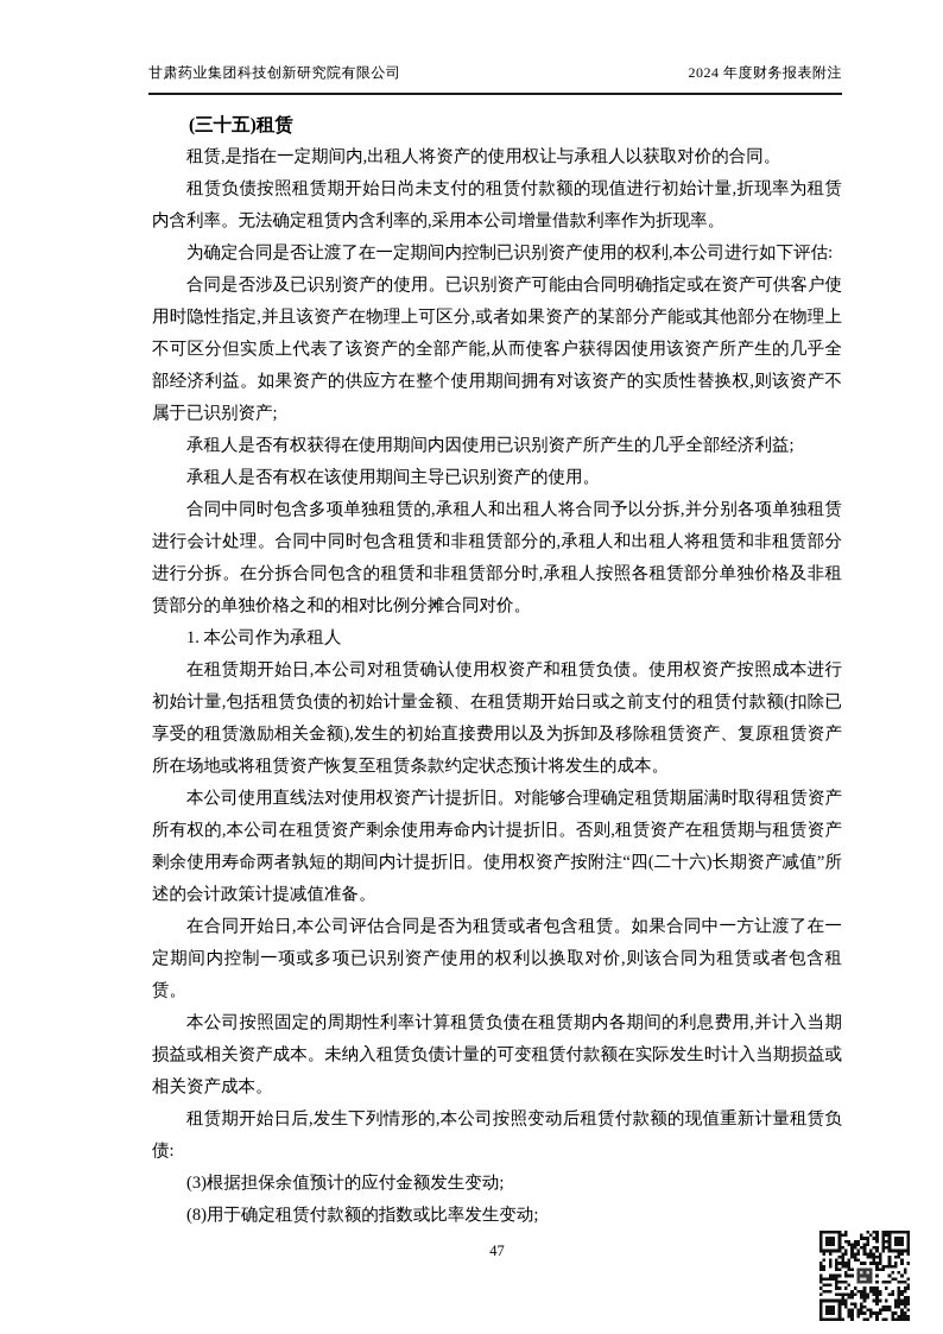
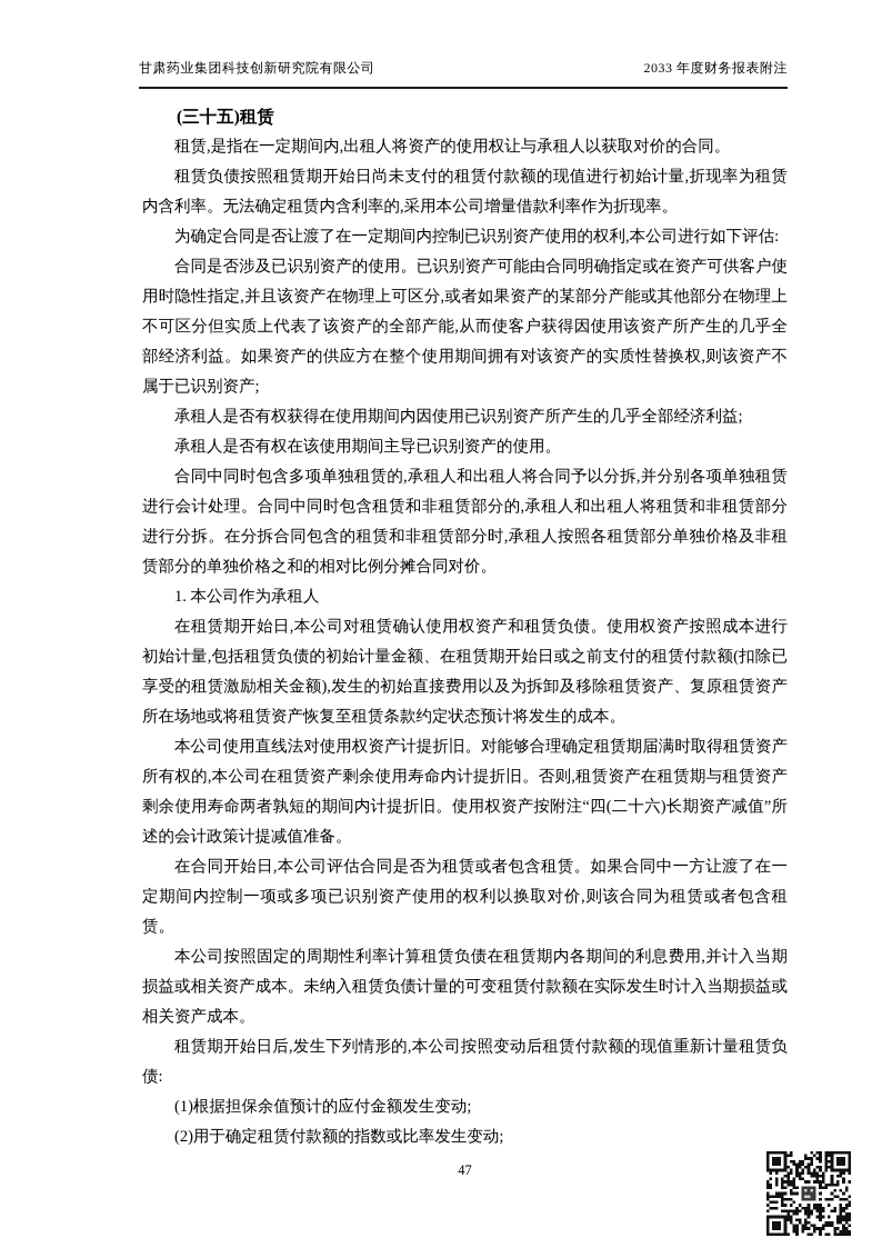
  甘肃药业集团科技创新研究院有限公司
- 2024 年度财务报表附注
+ 2033 年度财务报表附注
  (三十五)租赁
  租赁,是指在一定期间内,出租人将资产的使用权让与承租人以获取对价的合同。
  租赁负债按照租赁期开始日尚未支付的租赁付款额的现值进行初始计量,折现率为租赁内含利率。无法确定租赁内含利率的,采用本公司增量借款利率作为折现率。
  为确定合同是否让渡了在一定期间内控制已识别资产使用的权利,本公司进行如下评估:
  合同是否涉及已识别资产的使用。已识别资产可能由合同明确指定或在资产可供客户使用时隐性指定,并且该资产在物理上可区分,或者如果资产的某部分产能或其他部分在物理上不可区分但实质上代表了该资产的全部产能,从而使客户获得因使用该资产所产生的几乎全部经济利益。如果资产的供应方在整个使用期间拥有对该资产的实质性替换权,则该资产不属于已识别资产;
  承租人是否有权获得在使用期间内因使用已识别资产所产生的几乎全部经济利益;
  承租人是否有权在该使用期间主导已识别资产的使用。
  合同中同时包含多项单独租赁的,承租人和出租人将合同予以分拆,并分别各项单独租赁进行会计处理。合同中同时包含租赁和非租赁部分的,承租人和出租人将租赁和非租赁部分进行分拆。在分拆合同包含的租赁和非租赁部分时,承租人按照各租赁部分单独价格及非租赁部分的单独价格之和的相对比例分摊合同对价。
  1. 本公司作为承租人
  在租赁期开始日,本公司对租赁确认使用权资产和租赁负债。使用权资产按照成本进行初始计量,包括租赁负债的初始计量金额、在租赁期开始日或之前支付的租赁付款额(扣除已享受的租赁激励相关金额),发生的初始直接费用以及为拆卸及移除租赁资产、复原租赁资产所在场地或将租赁资产恢复至租赁条款约定状态预计将发生的成本。
  本公司使用直线法对使用权资产计提折旧。对能够合理确定租赁期届满时取得租赁资产所有权的,本公司在租赁资产剩余使用寿命内计提折旧。否则,租赁资产在租赁期与租赁资产剩余使用寿命两者孰短的期间内计提折旧。使用权资产按附注“四(二十六)长期资产减值”所述的会计政策计提减值准备。
  在合同开始日,本公司评估合同是否为租赁或者包含租赁。如果合同中一方让渡了在一定期间内控制一项或多项已识别资产使用的权利以换取对价,则该合同为租赁或者包含租赁。
  本公司按照固定的周期性利率计算租赁负债在租赁期内各期间的利息费用,并计入当期损益或相关资产成本。未纳入租赁负债计量的可变租赁付款额在实际发生时计入当期损益或相关资产成本。
  租赁期开始日后,发生下列情形的,本公司按照变动后租赁付款额的现值重新计量租赁负债:
- (3)根据担保余值预计的应付金额发生变动;
+ (1)根据担保余值预计的应付金额发生变动;
- (8)用于确定租赁付款额的指数或比率发生变动;
+ (2)用于确定租赁付款额的指数或比率发生变动;
  47
